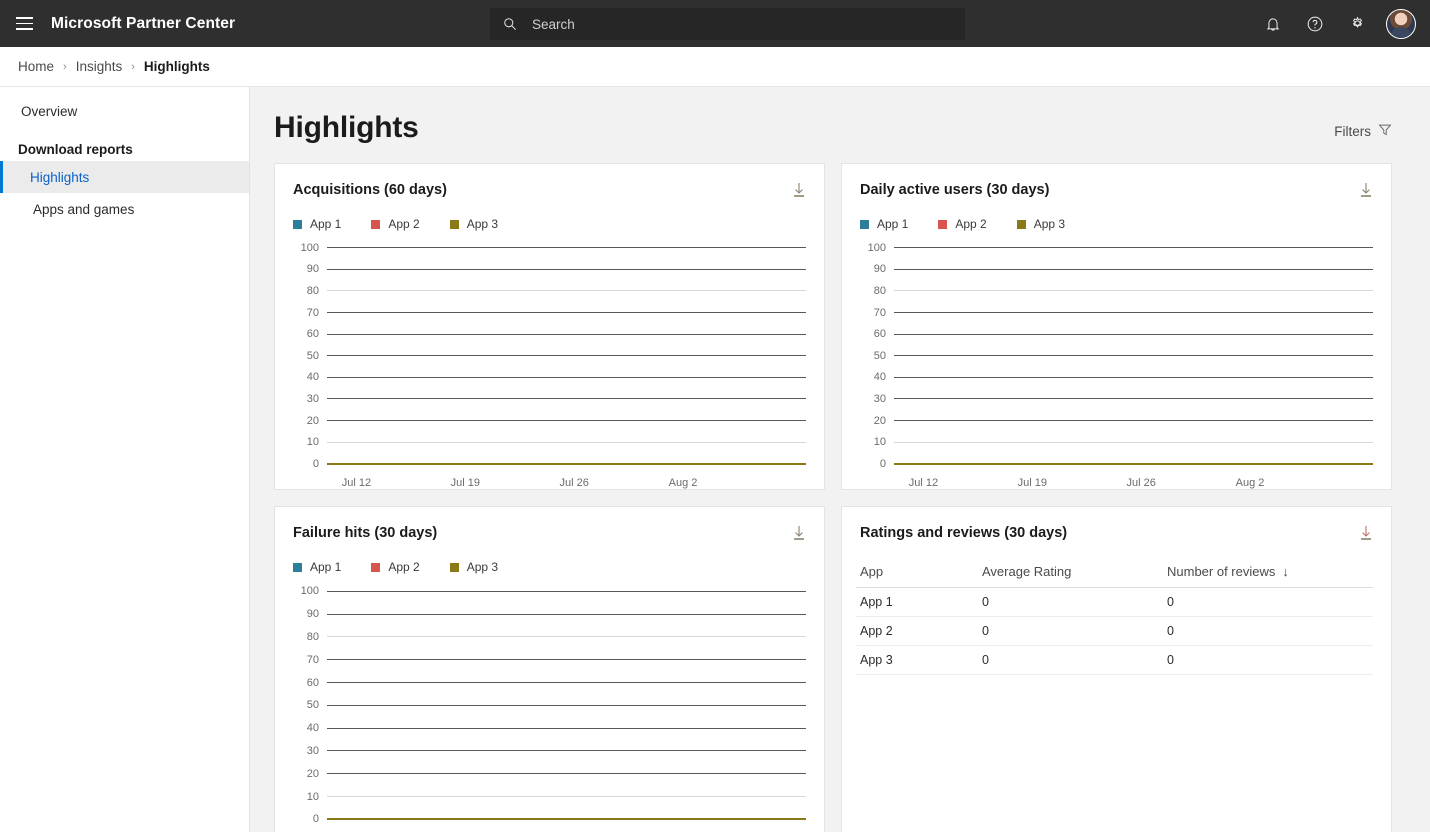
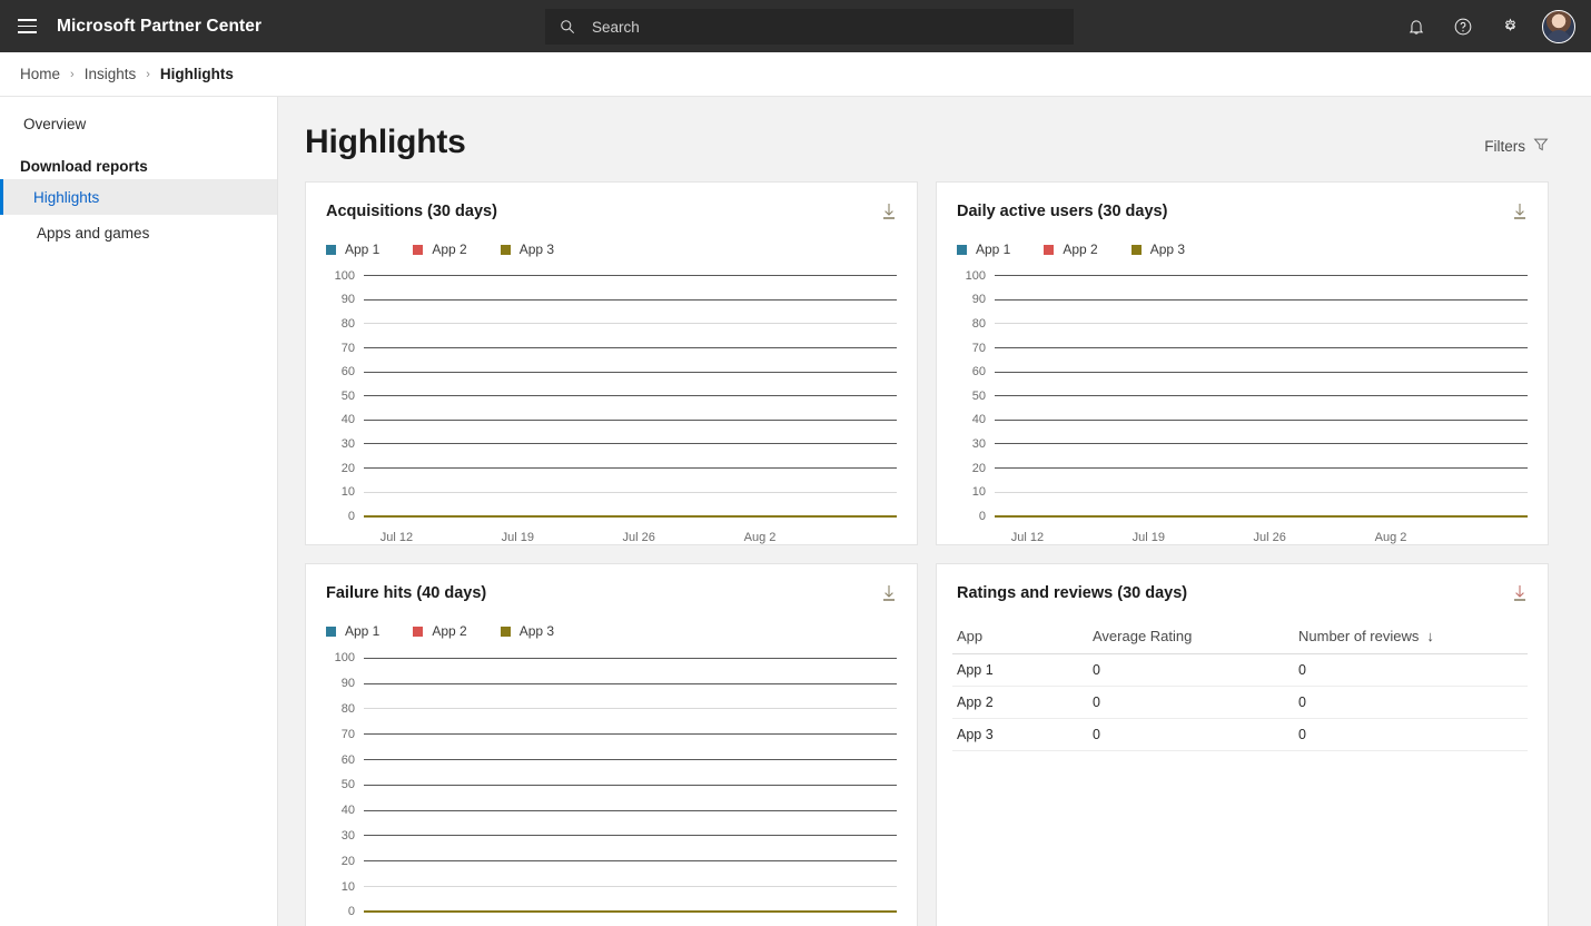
  Microsoft Partner Center
  Search
  Home
  ›
  Insights
  ›
  Highlights
  Overview
  Download reports
  Highlights
  Apps and games
  Highlights
  Filters
- Acquisitions (60 days)
+ Acquisitions (30 days)
  App 1
  App 2
  App 3
  100
  90
  80
  70
  60
  50
  40
  30
  20
  10
  0
  Jul 12
  Jul 19
  Jul 26
  Aug 2
  Daily active users (30 days)
  App 1
  App 2
  App 3
  100
  90
  80
  70
  60
  50
  40
  30
  20
  10
  0
  Jul 12
  Jul 19
  Jul 26
  Aug 2
- Failure hits (30 days)
+ Failure hits (40 days)
  App 1
  App 2
  App 3
  100
  90
  80
  70
  60
  50
  40
  30
  20
  10
  0
  Ratings and reviews (30 days)
  App	Average Rating	Number of reviews ↓
  App 1	0	0
  App 2	0	0
  App 3	0	0
